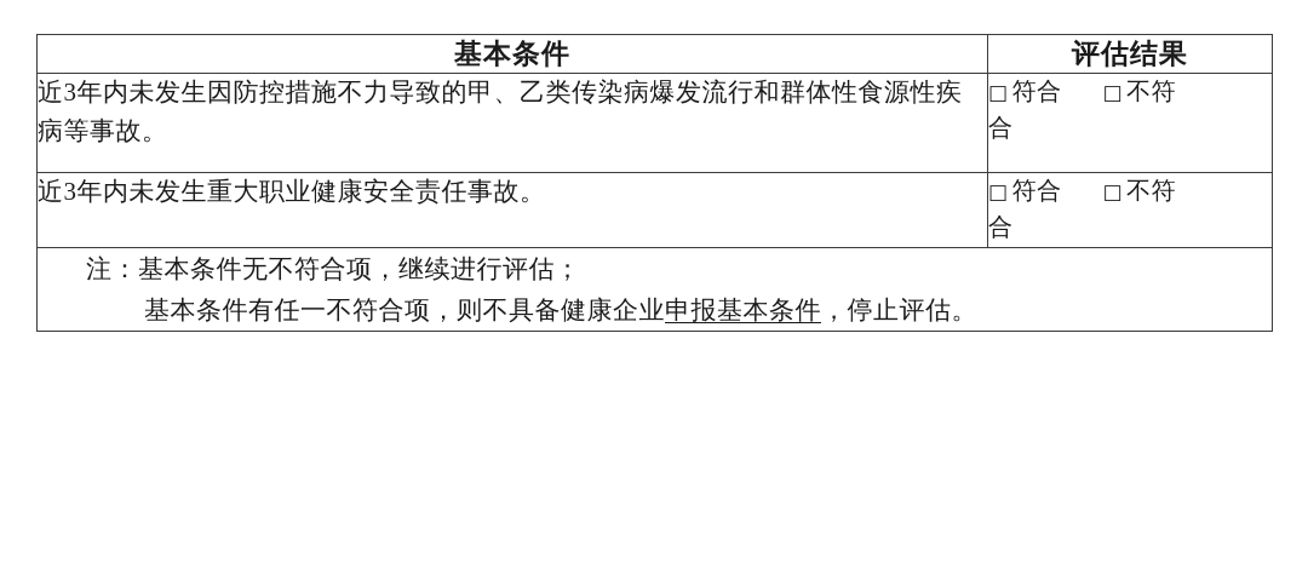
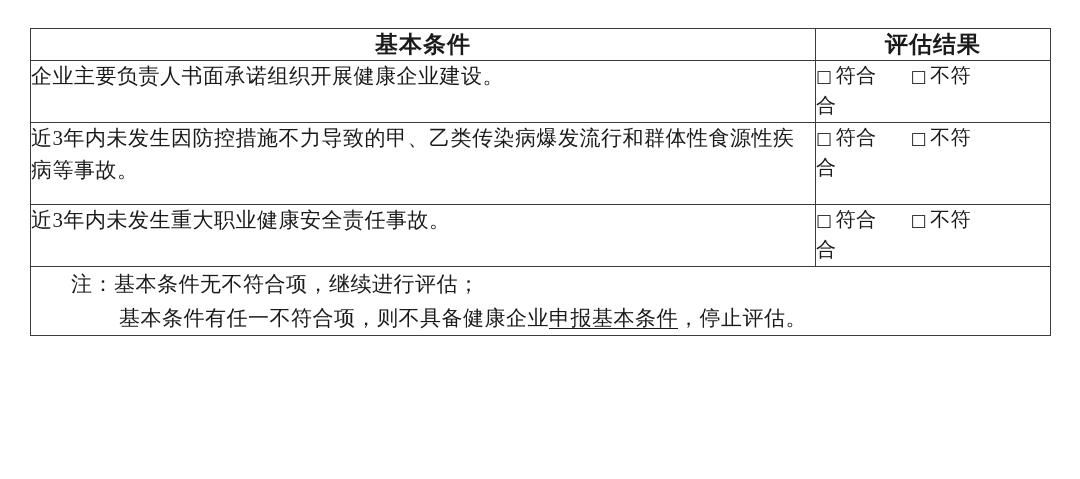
  基本条件	评估结果
+ 企业主要负责人书面承诺组织开展健康企业建设。	□ 符合 □ 不符合
  近3年内未发生因防控措施不力导致的甲、乙类传染病爆发流行和群体性食源性疾病等事故。	□ 符合 □ 不符合
  近3年内未发生重大职业健康安全责任事故。	□ 符合 □ 不符合
  注：基本条件无不符合项，继续进行评估； 基本条件有任一不符合项，则不具备健康企业申报基本条件，停止评估。
